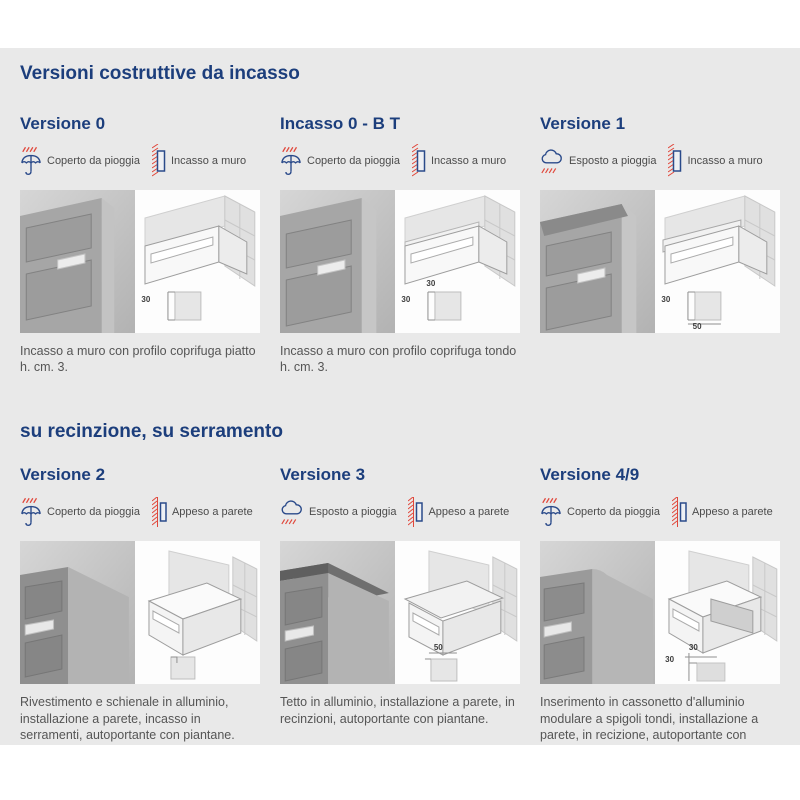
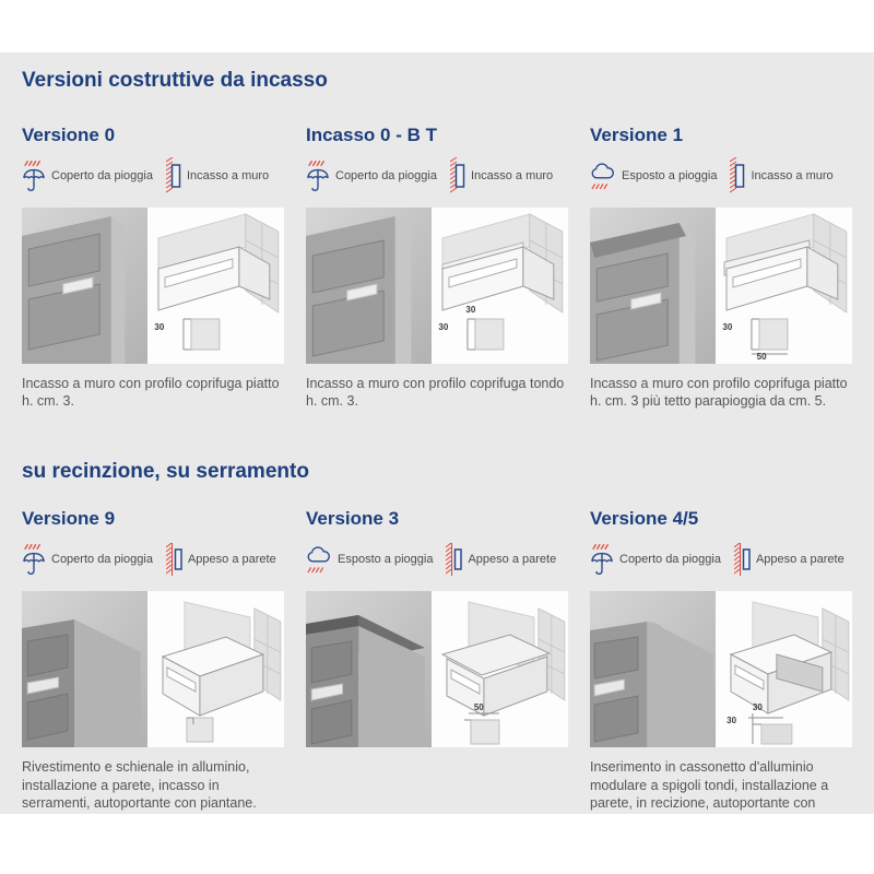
  Versioni costruttive da incasso
  Versione 0
  Coperto da pioggia
  Incasso a muro
  30
  Incasso a muro con profilo coprifuga piatto h. cm. 3.
  Incasso 0 - B T
  Coperto da pioggia
  Incasso a muro
  30
  30
  Incasso a muro con profilo coprifuga tondo h. cm. 3.
  Versione 1
  Esposto a pioggia
  Incasso a muro
  30
  50
+ Incasso a muro con profilo coprifuga piatto h. cm. 3 più tetto parapioggia da cm. 5.
  su recinzione, su serramento
- Versione 2
+ Versione 9
  Coperto da pioggia
  Appeso a parete
  Rivestimento e schienale in alluminio, installazione a parete, incasso in serramenti, autoportante con piantane.
  Versione 3
  Esposto a pioggia
  Appeso a parete
  50
- Tetto in alluminio, installazione a parete, in recinzioni, autoportante con piantane.
- Versione 4/9
+ Versione 4/5
  Coperto da pioggia
  Appeso a parete
  30
  30
  Inserimento in cassonetto d'alluminio modulare a spigoli tondi, installazione a parete, in recizione, autoportante con
